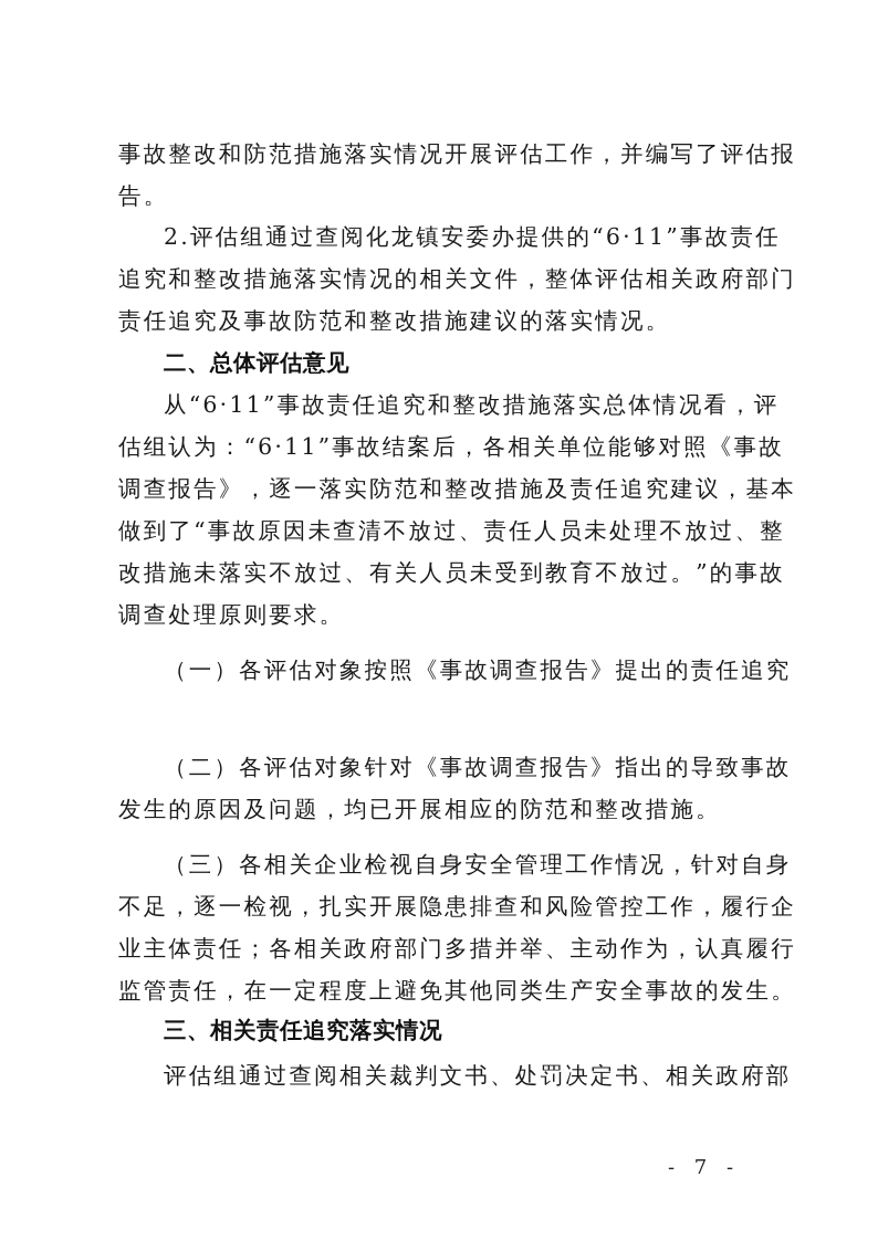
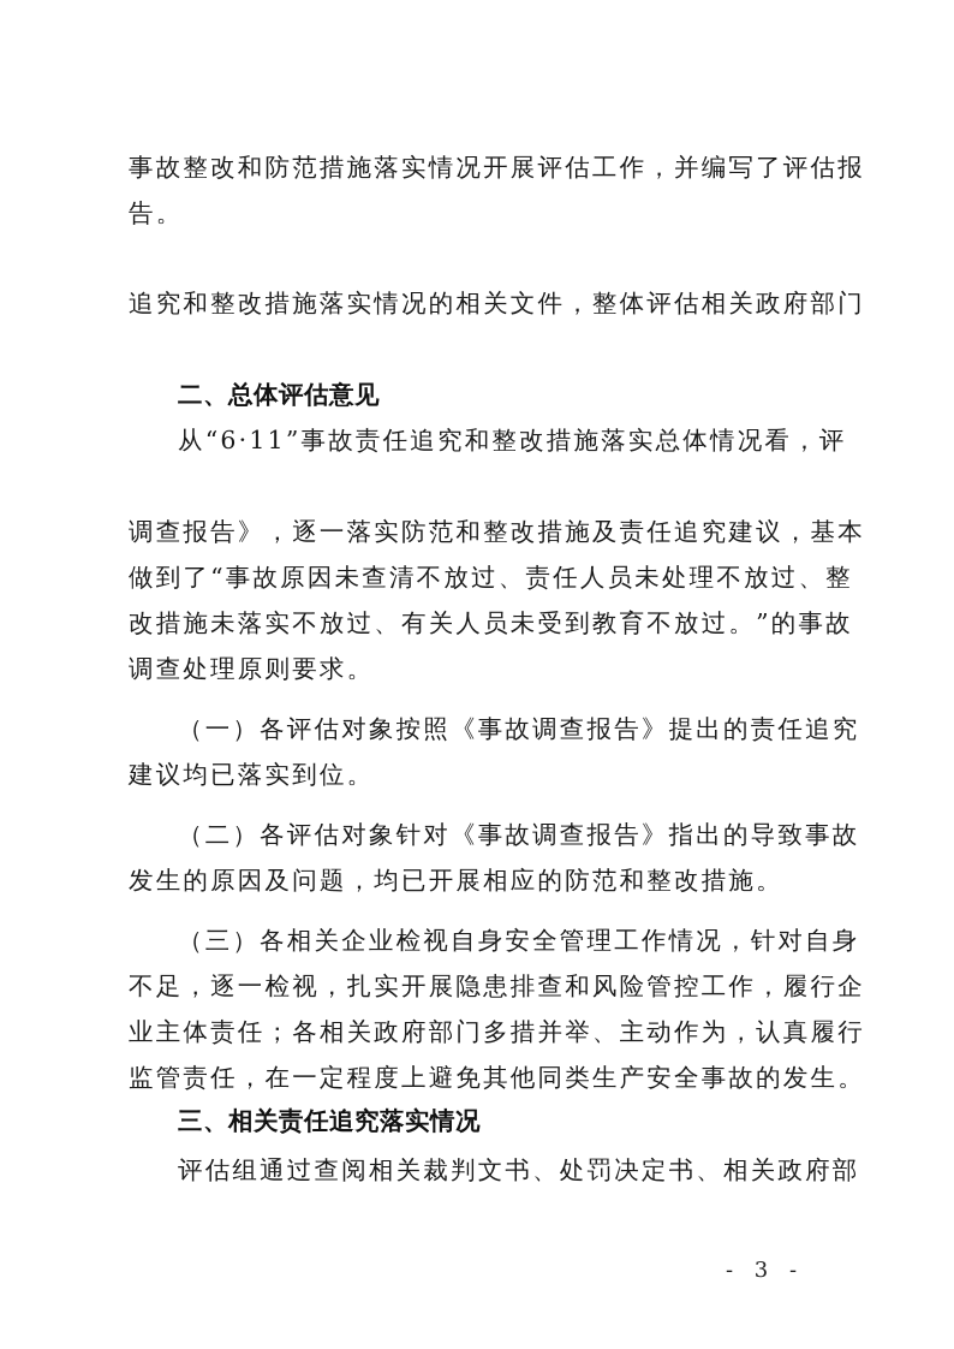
  事故整改和防范措施落实情况开展评估工作，并编写了评估报
  告。
- 2.评估组通过查阅化龙镇安委办提供的“6·11”事故责任
  追究和整改措施落实情况的相关文件，整体评估相关政府部门
- 责任追究及事故防范和整改措施建议的落实情况。
  二、总体评估意见
  从“6·11”事故责任追究和整改措施落实总体情况看，评
- 估组认为：“6·11”事故结案后，各相关单位能够对照《事故
  调查报告》，逐一落实防范和整改措施及责任追究建议，基本
  做到了“事故原因未查清不放过、责任人员未处理不放过、整
  改措施未落实不放过、有关人员未受到教育不放过。”的事故
  调查处理原则要求。
  （一）各评估对象按照《事故调查报告》提出的责任追究
+ 建议均已落实到位。
  （二）各评估对象针对《事故调查报告》指出的导致事故
  发生的原因及问题，均已开展相应的防范和整改措施。
  （三）各相关企业检视自身安全管理工作情况，针对自身
  不足，逐一检视，扎实开展隐患排查和风险管控工作，履行企
  业主体责任；各相关政府部门多措并举、主动作为，认真履行
  监管责任，在一定程度上避免其他同类生产安全事故的发生。
  三、相关责任追究落实情况
  评估组通过查阅相关裁判文书、处罚决定书、相关政府部
- - 7 -
+ - 3 -
